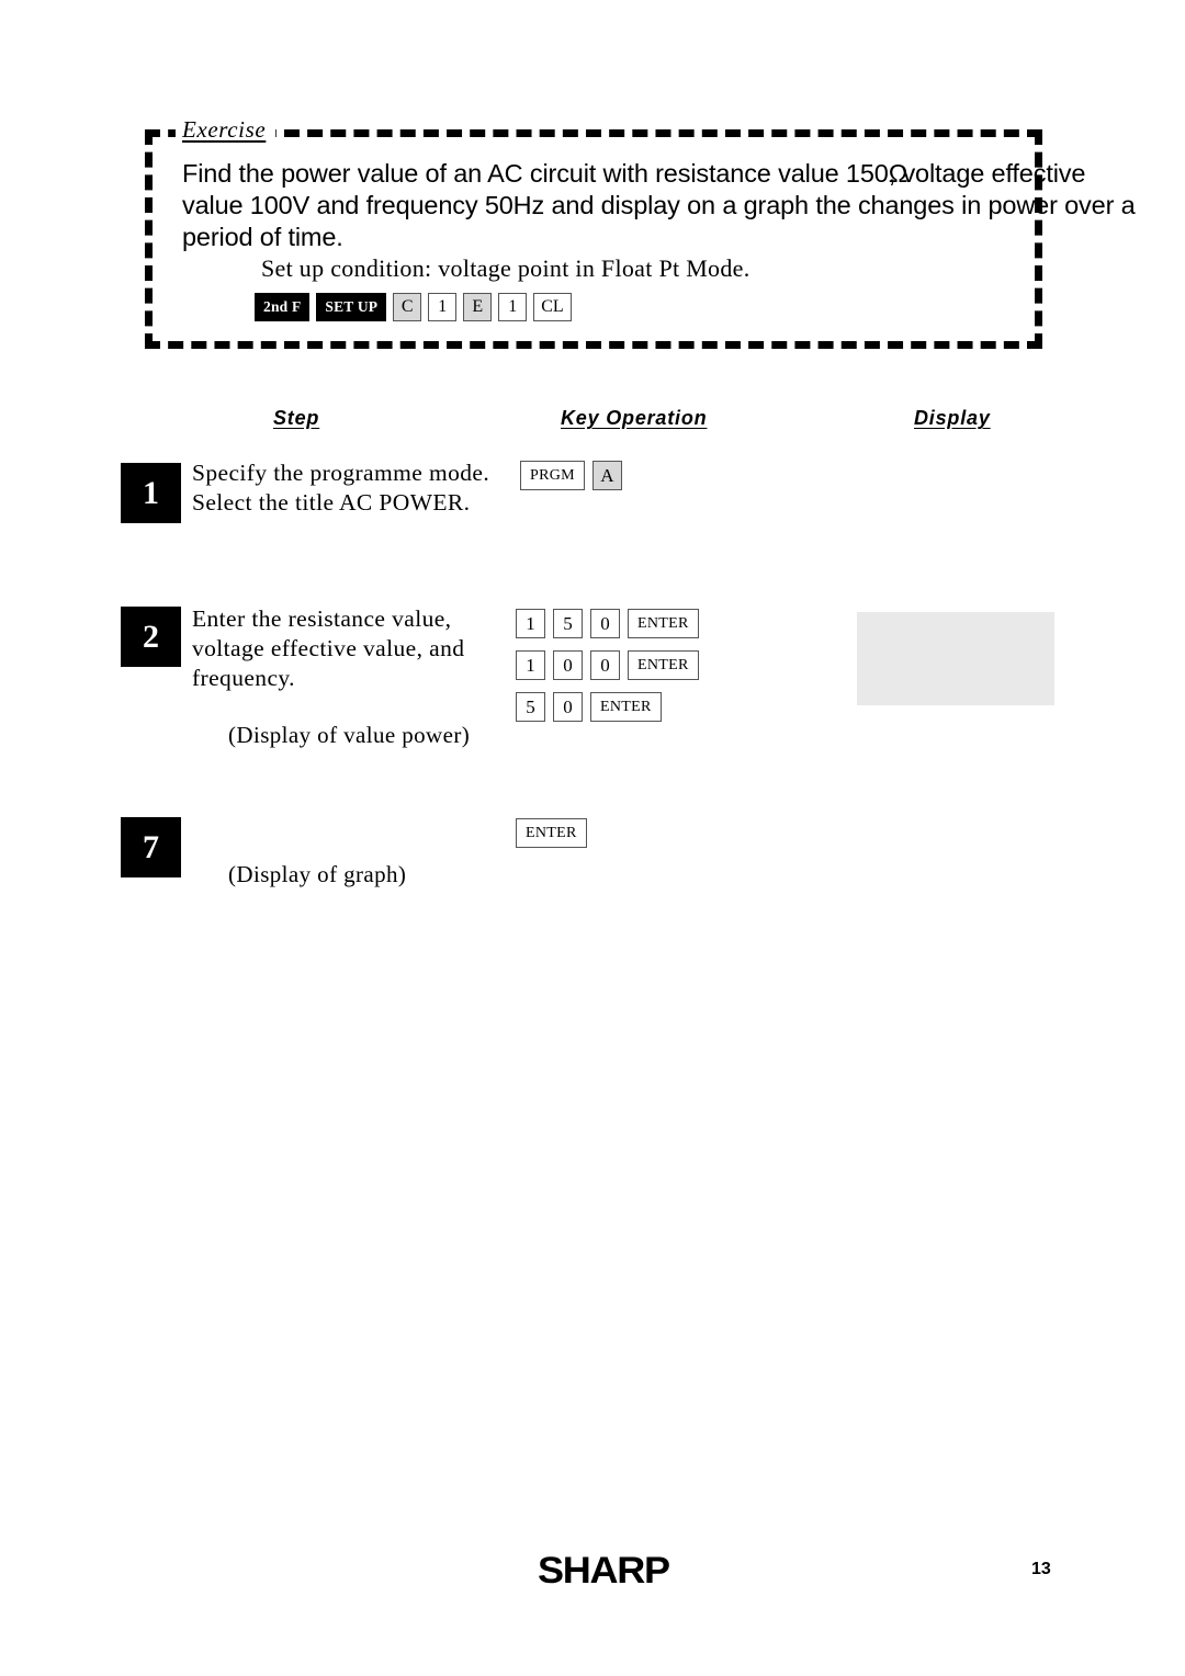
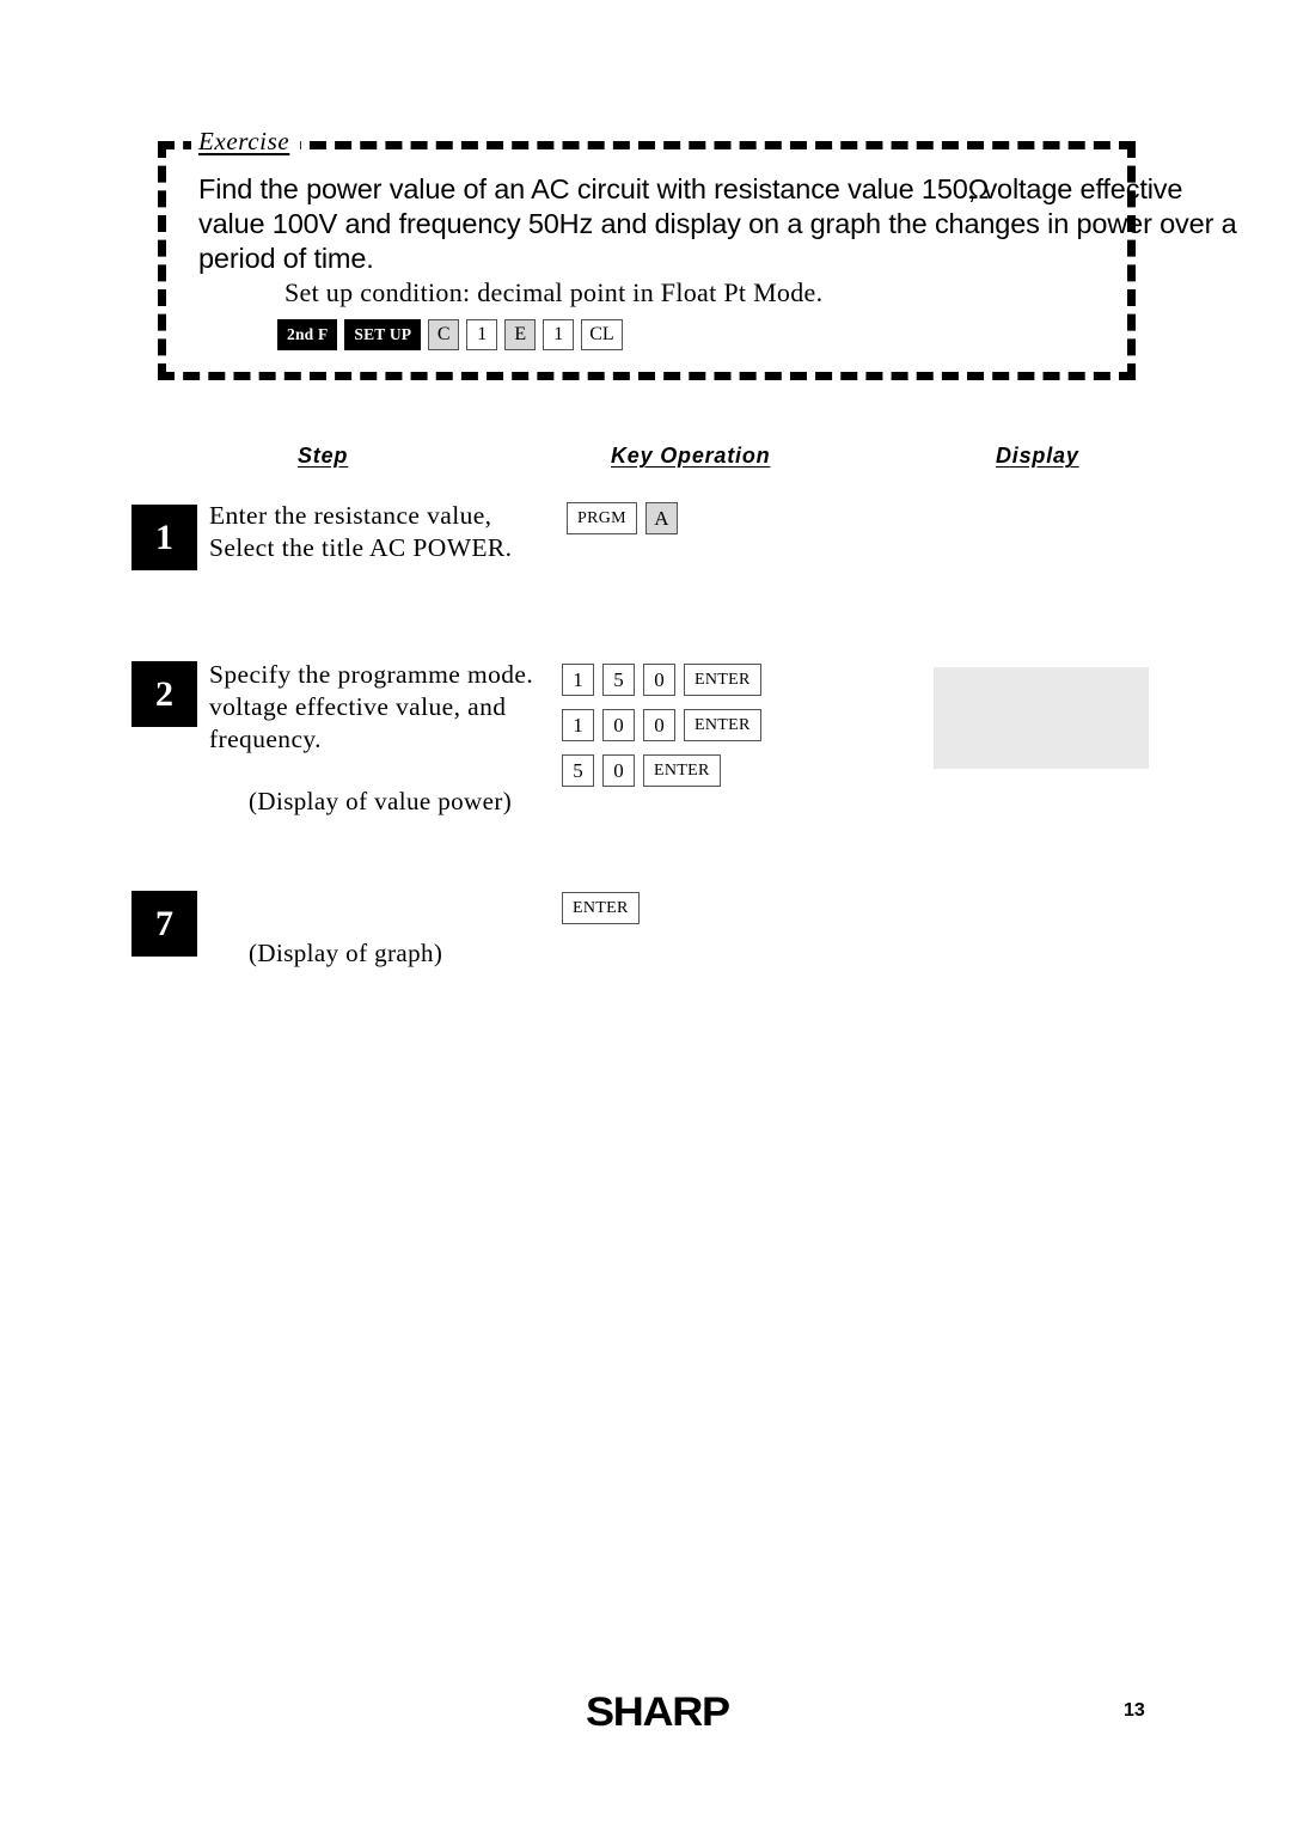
  Exercise
  Find the power value of an AC circuit with resistance value 150Ω, voltage effective value 100V and frequency 50Hz and display on a graph the changes in power over a period of time.
- Set up condition: voltage point in Float Pt Mode.
+ Set up condition: decimal point in Float Pt Mode.
  2nd F
  SET UP
  C
  1
  E
  1
  CL
  Step
  Key Operation
  Display
  1
- Specify the programme mode.
+ Enter the resistance value,
  Select the title AC POWER.
  PRGM
  A
  2
- Enter the resistance value,
+ Specify the programme mode.
  voltage effective value, and
  frequency.
  (Display of value power)
  1
  5
  0
  ENTER
  1
  0
  0
  ENTER
  5
  0
  ENTER
  7
  (Display of graph)
  ENTER
  SHARP
  13
